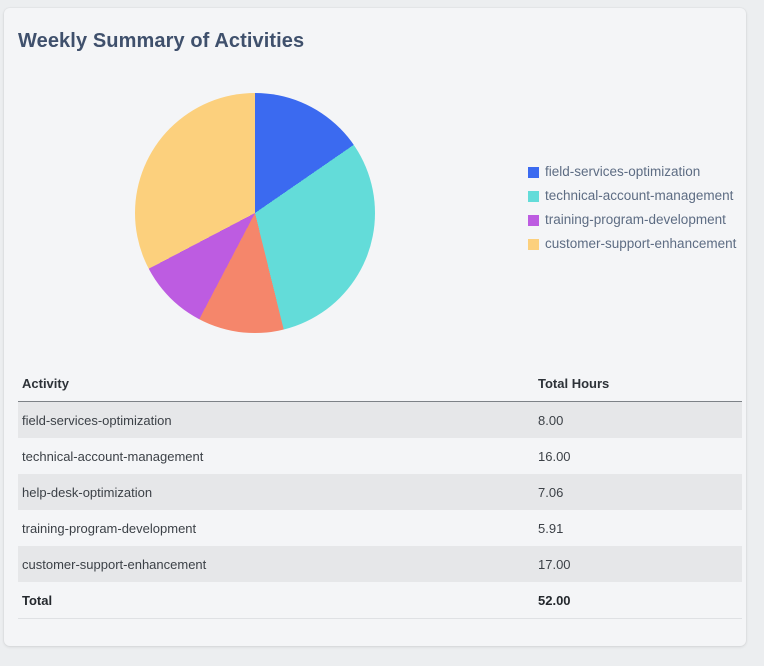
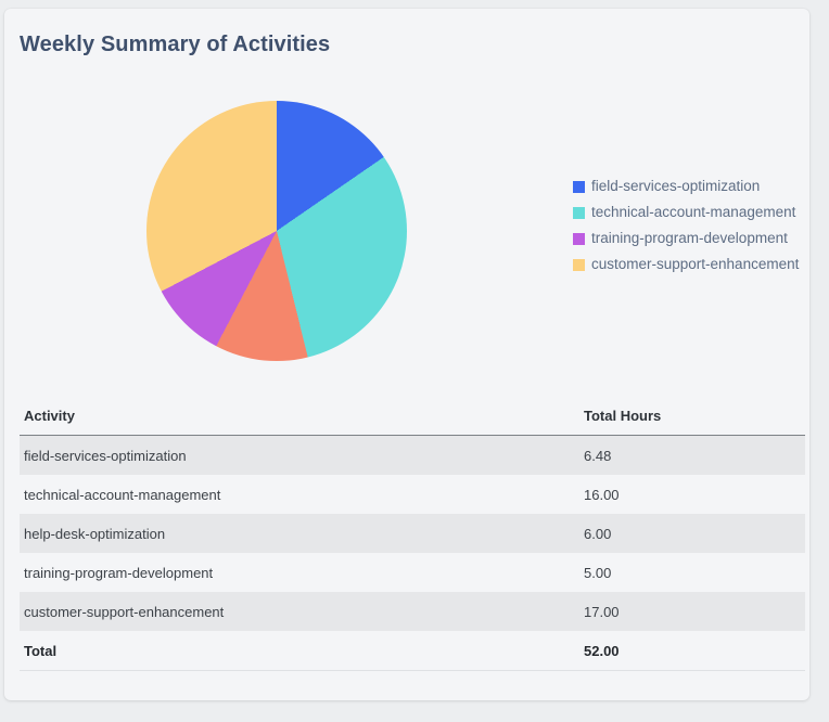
  Weekly Summary of Activities
  field-services-optimization
  technical-account-management
  training-program-development
  customer-support-enhancement
  Activity	Total Hours
- field-services-optimization	8.00
+ field-services-optimization	6.48
  technical-account-management	16.00
- help-desk-optimization	7.06
+ help-desk-optimization	6.00
- training-program-development	5.91
+ training-program-development	5.00
  customer-support-enhancement	17.00
  Total	52.00
